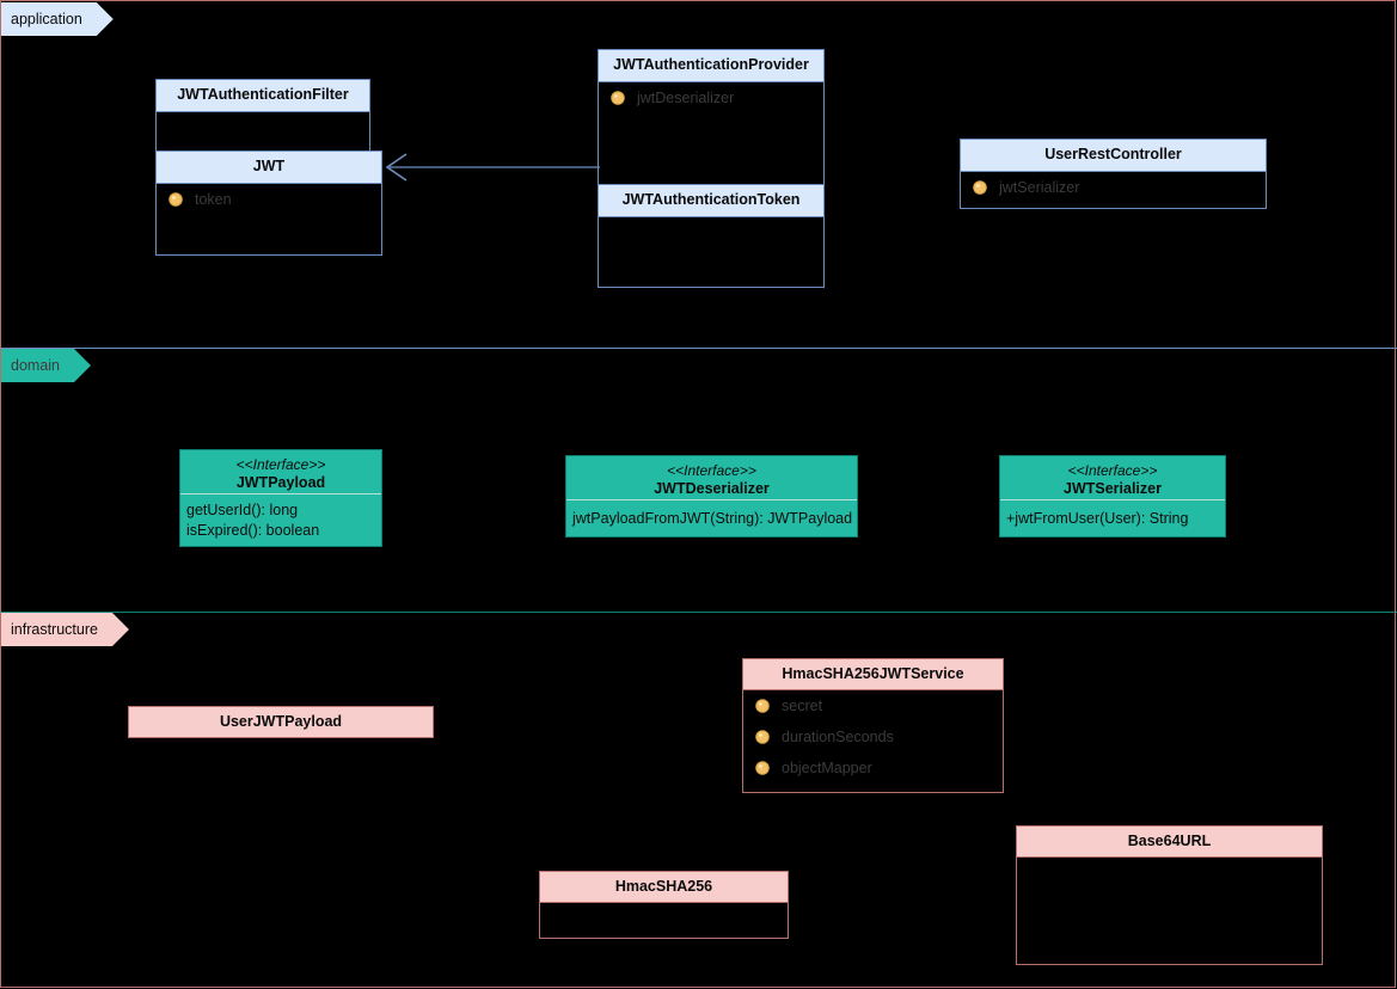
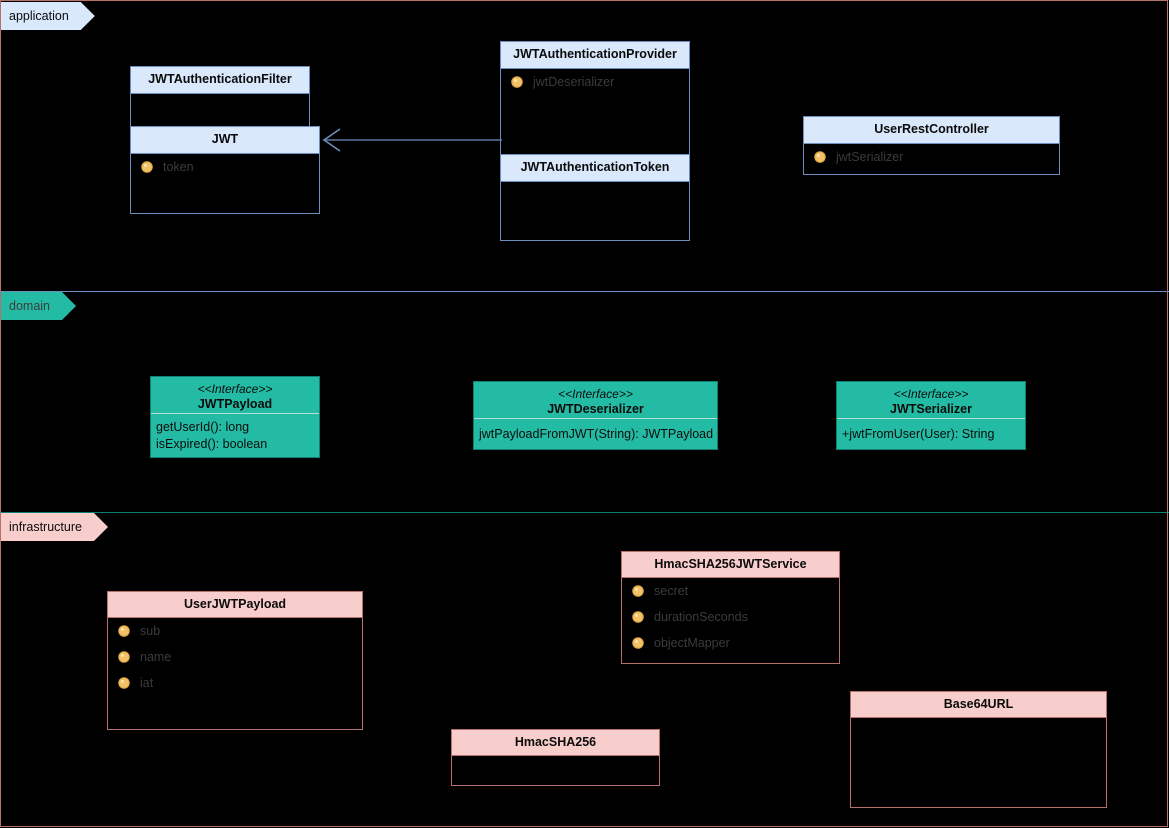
  application
  domain
  infrastructure
  JWTAuthenticationFilter
  JWT
  token
  JWTAuthenticationProvider
  jwtDeserializer
  JWTAuthenticationToken
  UserRestController
  jwtSerializer
  <<Interface>>
  JWTPayload
  getUserId(): long
  isExpired(): boolean
  <<Interface>>
  JWTDeserializer
  jwtPayloadFromJWT(String): JWTPayload
  <<Interface>>
  JWTSerializer
  +jwtFromUser(User): String
  UserJWTPayload
+ sub
+ name
+ iat
  HmacSHA256JWTService
  secret
  durationSeconds
  objectMapper
  HmacSHA256
  Base64URL
